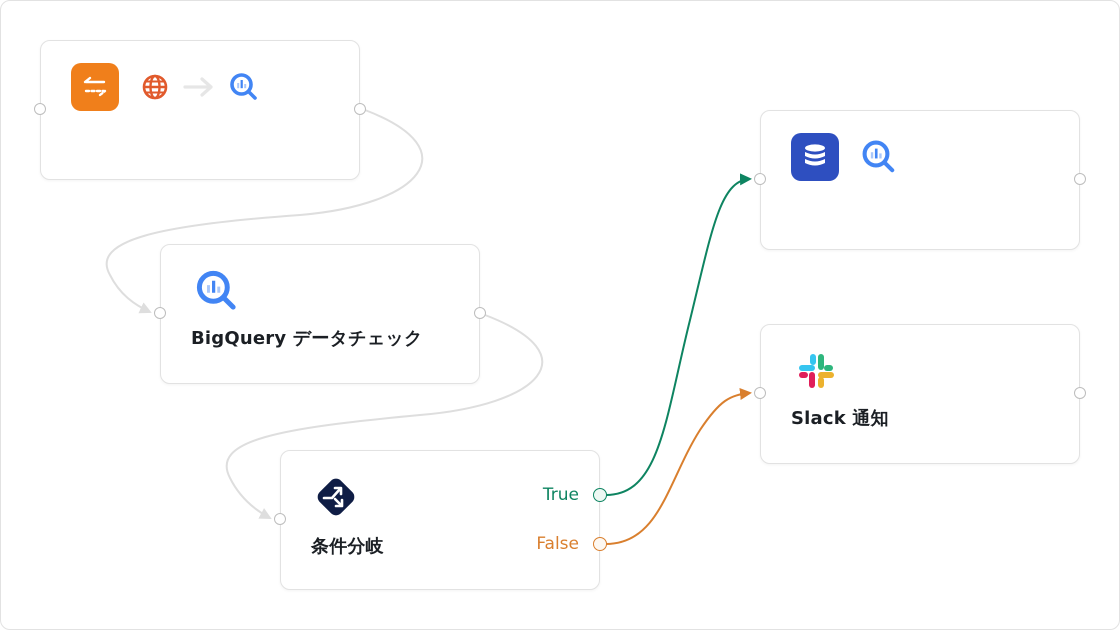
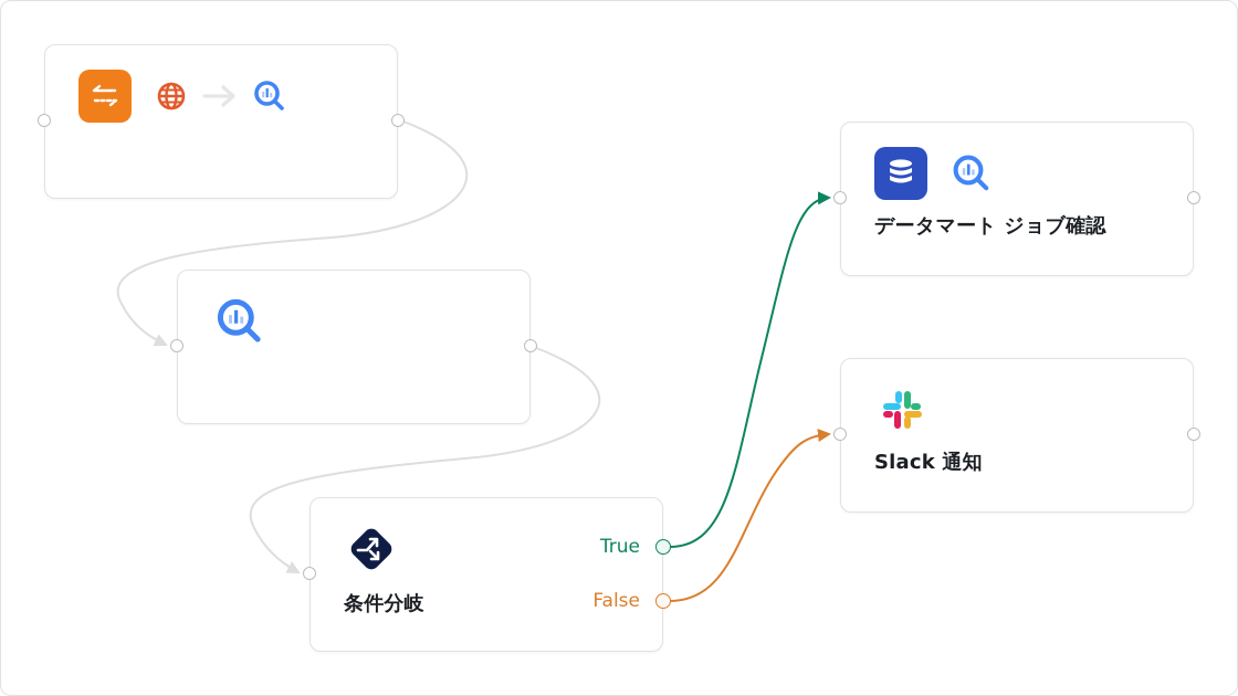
- BigQuery データチェック
  条件分岐
  True
  False
+ データマート ジョブ確認
  Slack 通知
